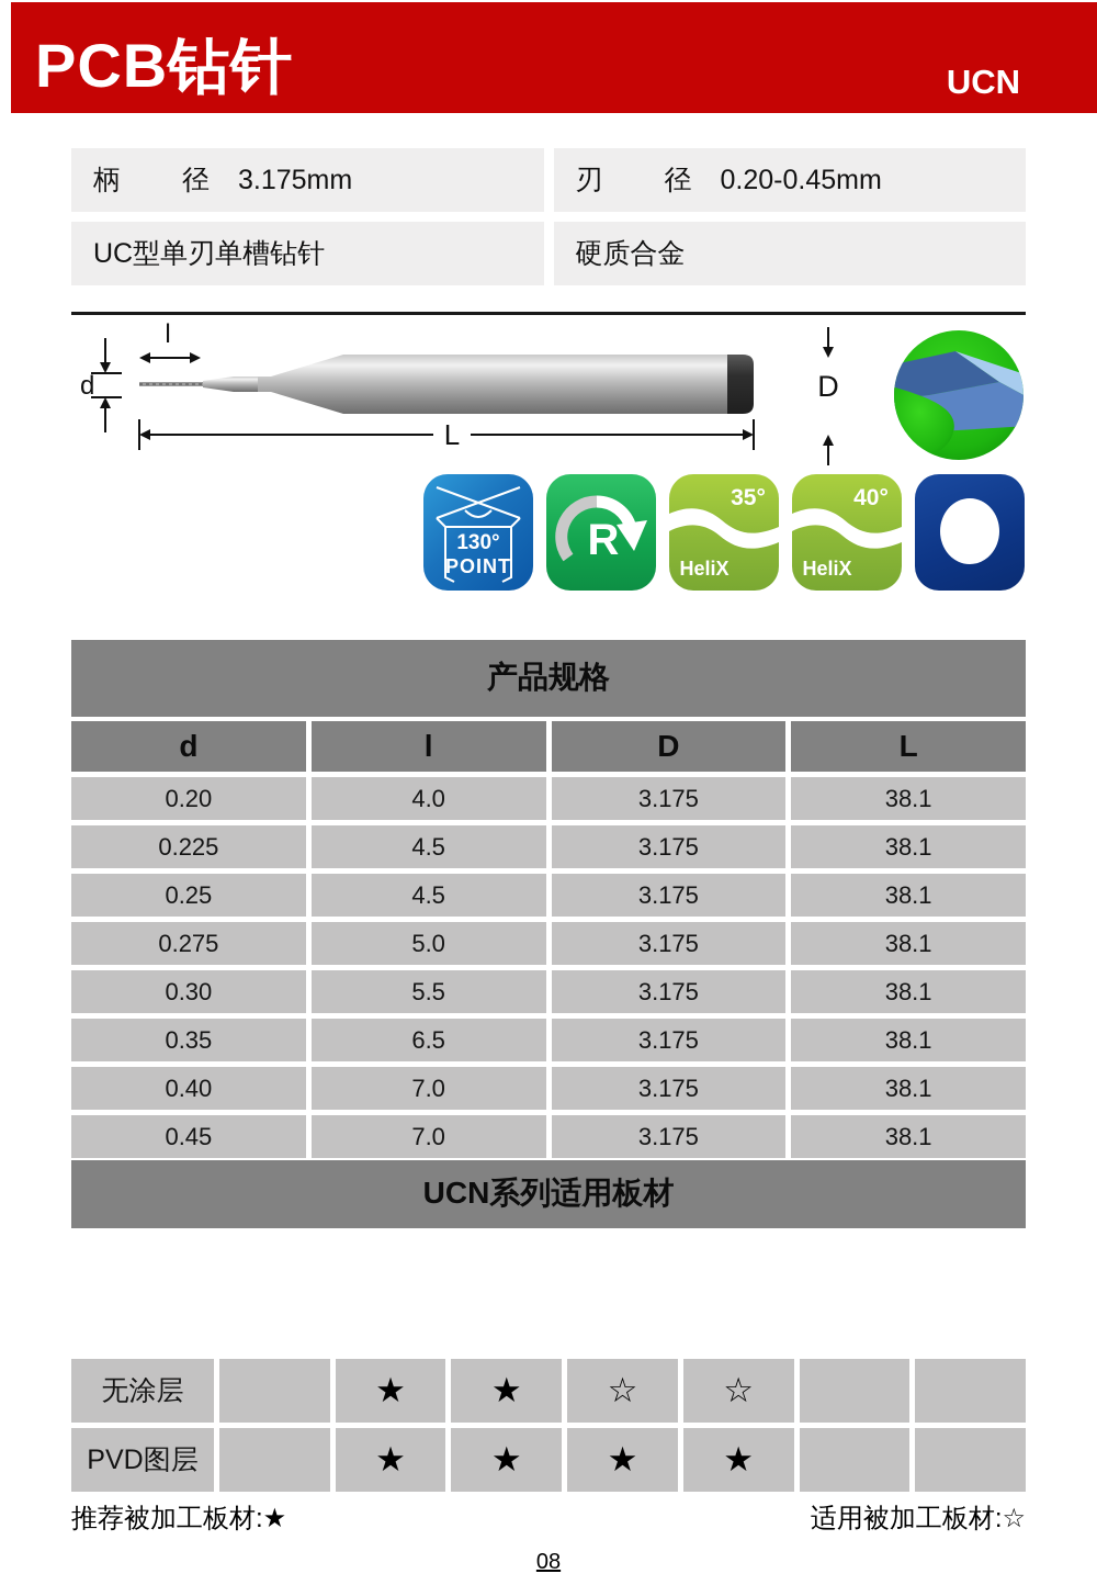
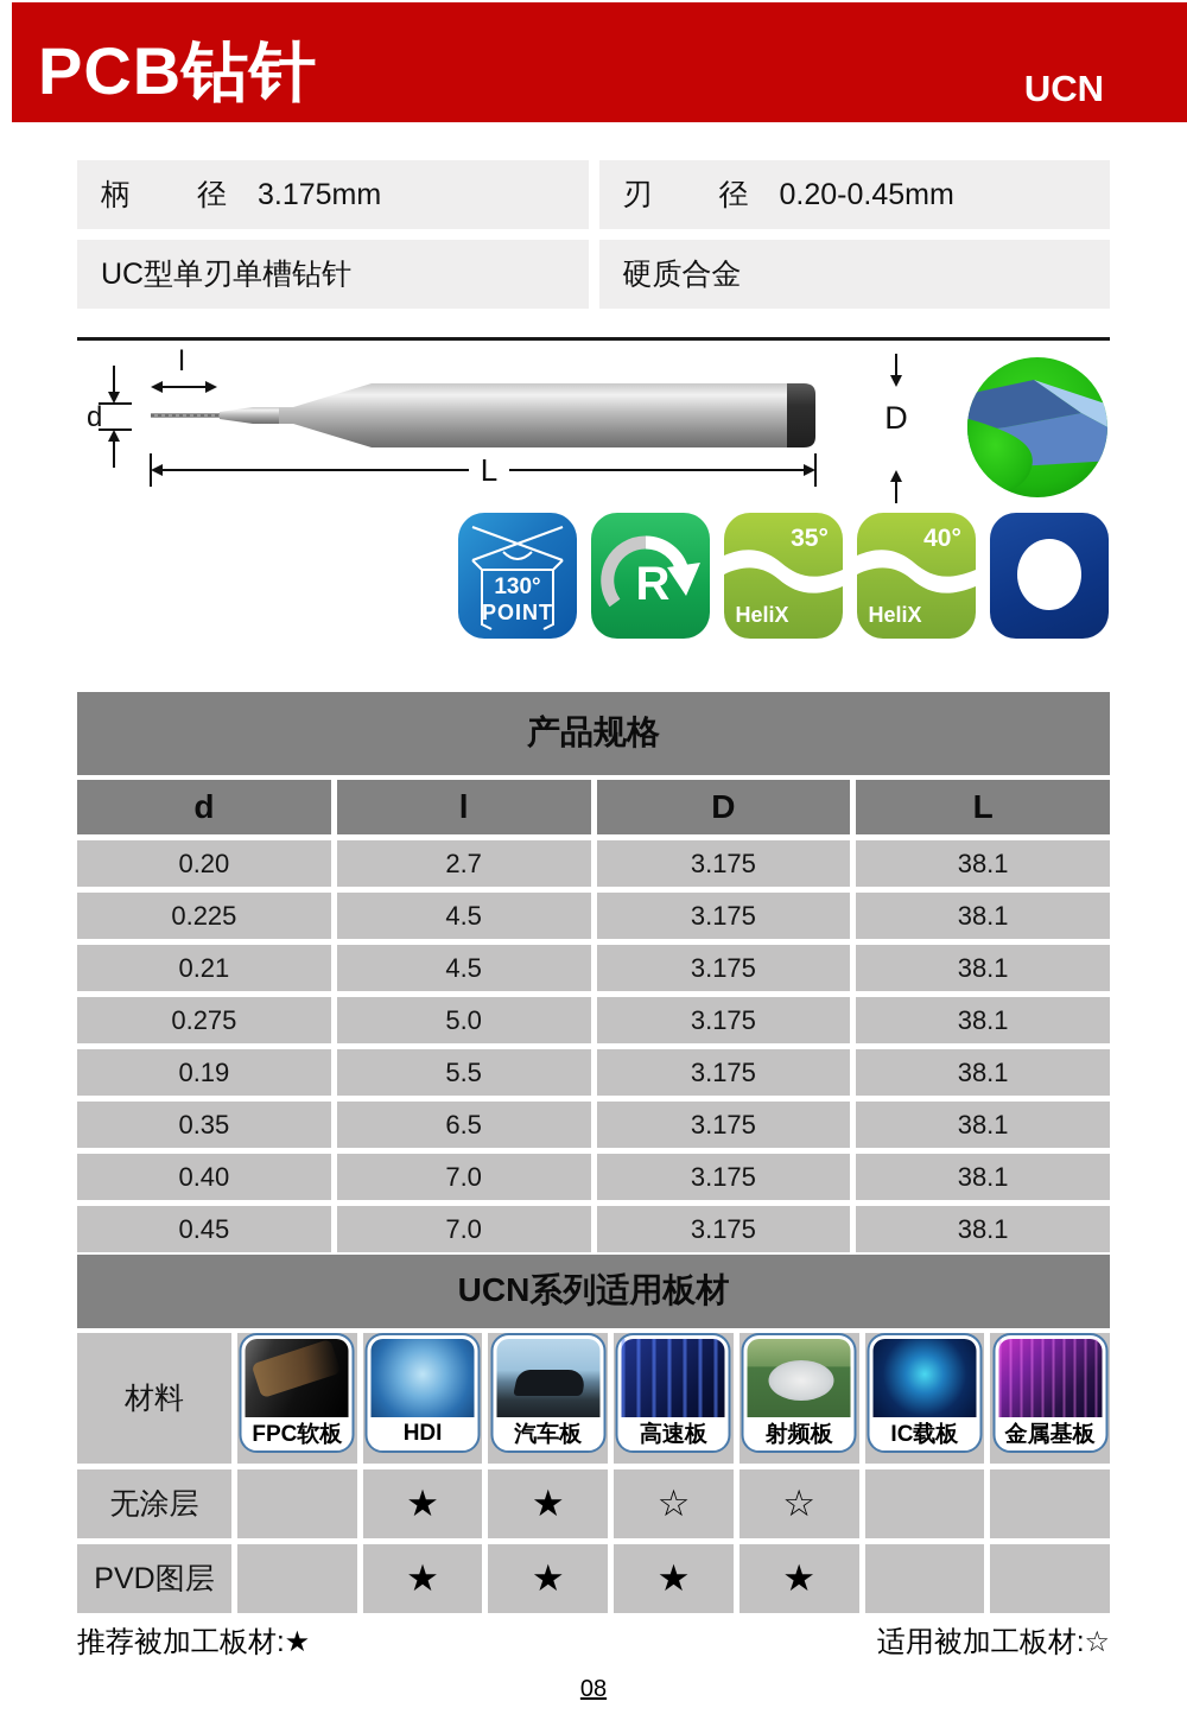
  PCB钻针
  UCN
  柄
  径
  3.175mm
  刃
  径
  0.20-0.45mm
  UC型单刃单槽钻针
  硬质合金
  l
  d
  L
  D
  130°
  POINT
  R
  35°
  HeliX
  40°
  HeliX
  产品规格
  d
  l
  D
  L
  0.20
- 4.0
+ 2.7
  3.175
  38.1
  0.225
  4.5
  3.175
  38.1
- 0.25
+ 0.21
  4.5
  3.175
  38.1
  0.275
  5.0
  3.175
  38.1
- 0.30
+ 0.19
  5.5
  3.175
  38.1
  0.35
  6.5
  3.175
  38.1
  0.40
  7.0
  3.175
  38.1
  0.45
  7.0
  3.175
  38.1
  UCN系列适用板材
+ 材料
+ FPC软板
+ HDI
+ 汽车板
+ 高速板
+ 射频板
+ IC载板
+ 金属基板
  无涂层
  ★
  ★
  ☆
  ☆
  PVD图层
  ★
  ★
  ★
  ★
  推荐被加工板材:★
  适用被加工板材:☆
  08
